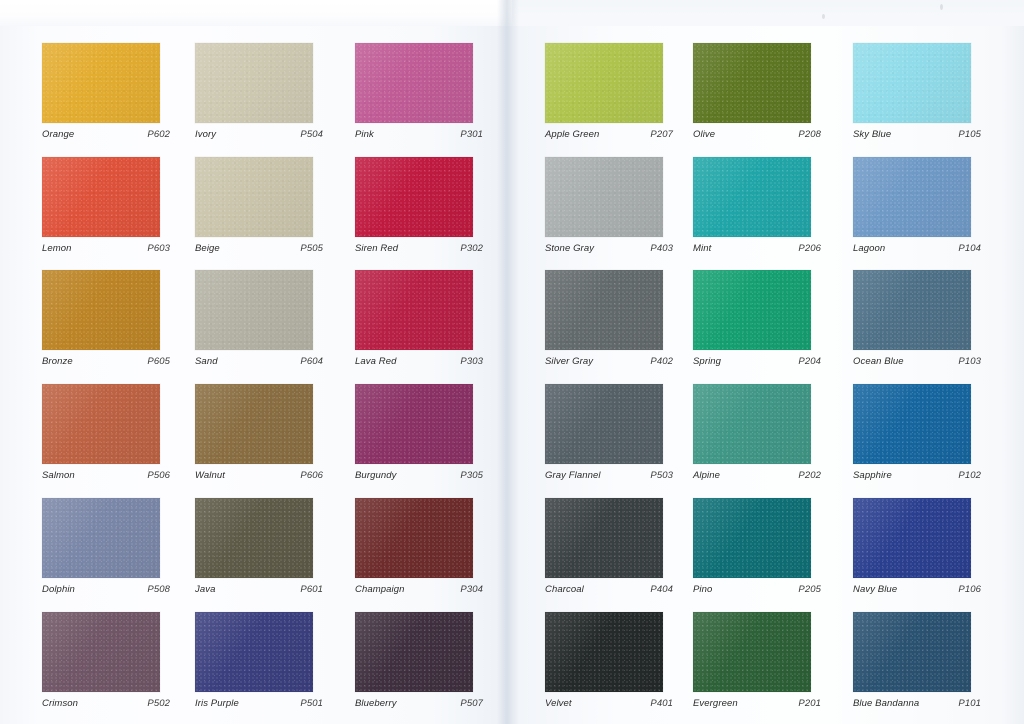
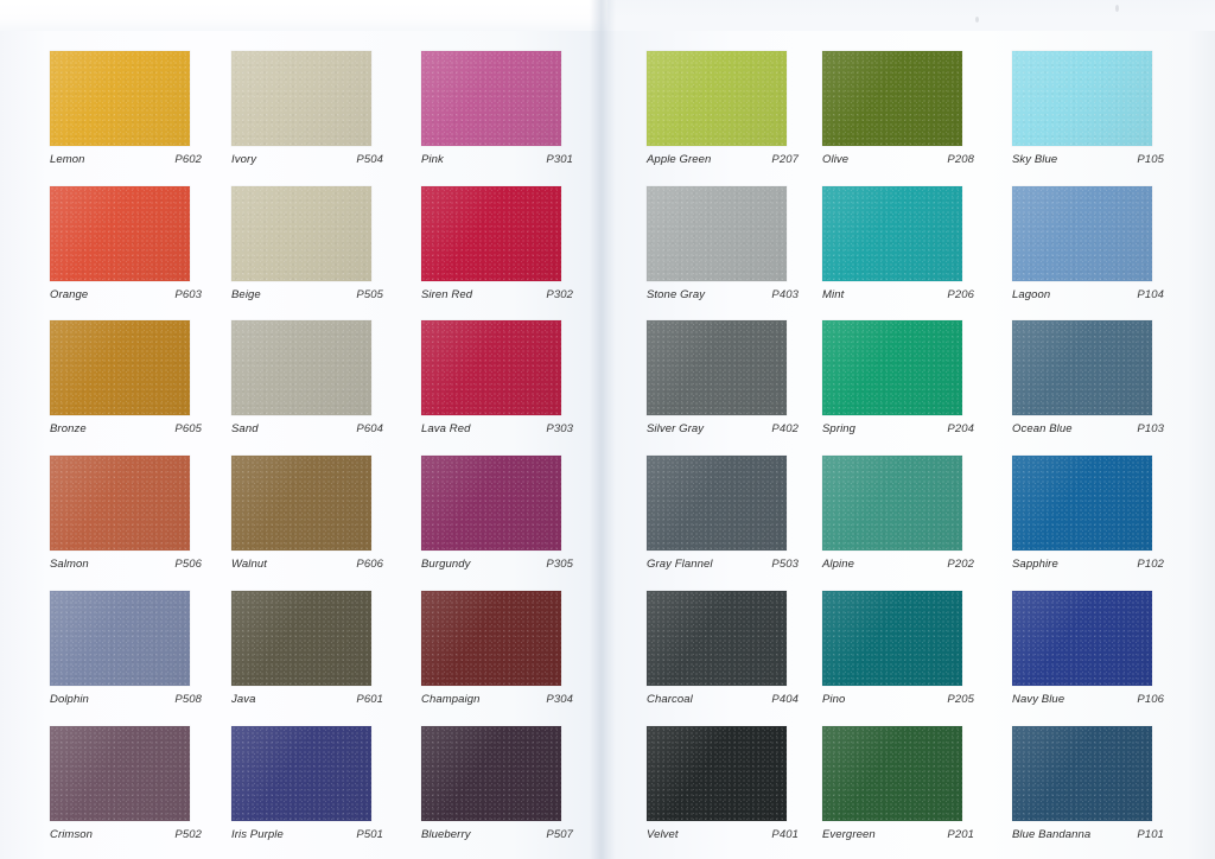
- Orange
+ Lemon
  P602
  Ivory
  P504
  Pink
  P301
  Apple Green
  P207
  Olive
  P208
  Sky Blue
  P105
- Lemon
+ Orange
  P603
  Beige
  P505
  Siren Red
  P302
  Stone Gray
  P403
  Mint
  P206
  Lagoon
  P104
  Bronze
  P605
  Sand
  P604
  Lava Red
  P303
  Silver Gray
  P402
  Spring
  P204
  Ocean Blue
  P103
  Salmon
  P506
  Walnut
  P606
  Burgundy
  P305
  Gray Flannel
  P503
  Alpine
  P202
  Sapphire
  P102
  Dolphin
  P508
  Java
  P601
  Champaign
  P304
  Charcoal
  P404
  Pino
  P205
  Navy Blue
  P106
  Crimson
  P502
  Iris Purple
  P501
  Blueberry
  P507
  Velvet
  P401
  Evergreen
  P201
  Blue Bandanna
  P101
